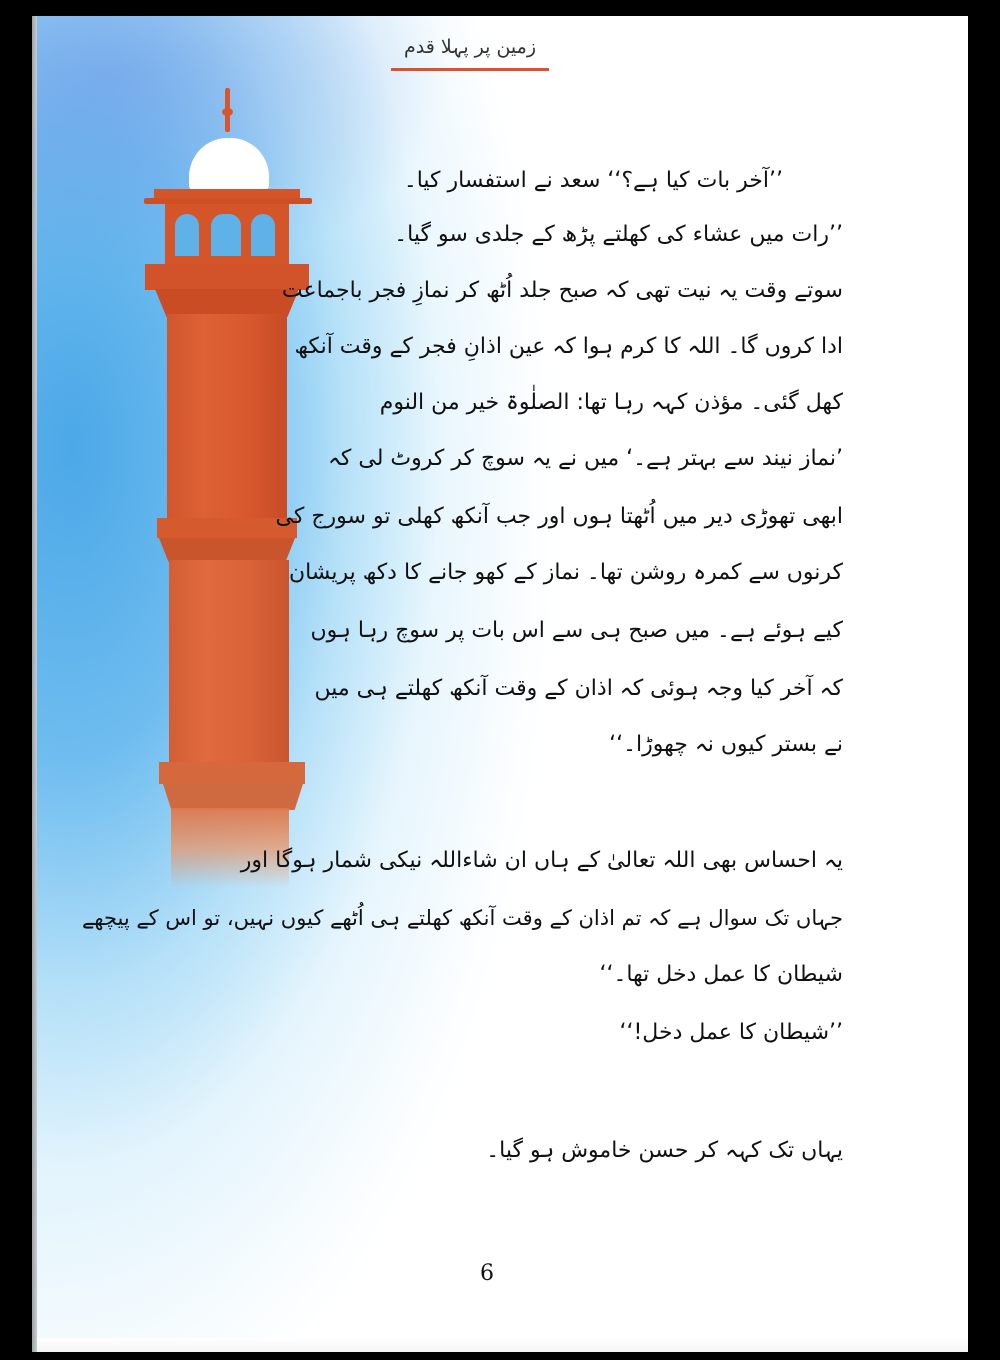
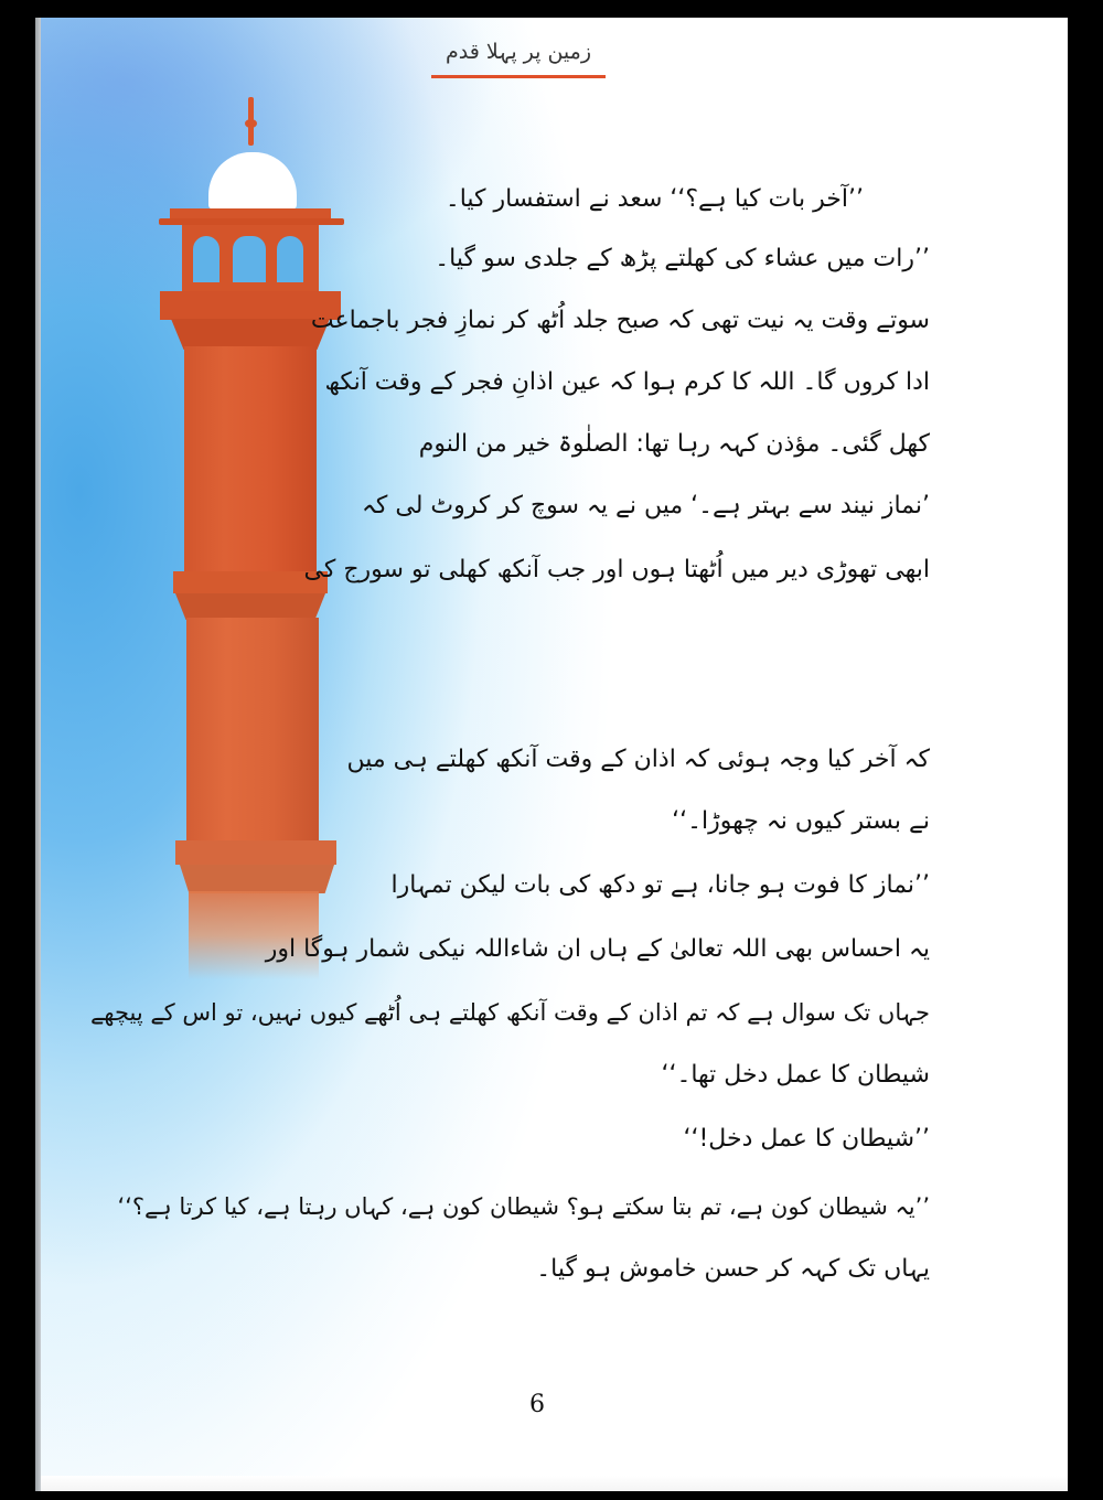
  زمین پر پہلا قدم
  ’’آخر بات کیا ہے؟‘‘ سعد نے استفسار کیا۔
  ’’رات میں عشاء کی کھلتے پڑھ کے جلدی سو گیا۔
  سوتے وقت یہ نیت تھی کہ صبح جلد اُٹھ کر نمازِ فجر باجماعت
  ادا کروں گا۔ اللہ کا کرم ہوا کہ عین اذانِ فجر کے وقت آنکھ
  کھل گئی۔ مؤذن کہہ رہا تھا: الصلٰوۃ خیر من النوم
  ’نماز نیند سے بہتر ہے۔‘ میں نے یہ سوچ کر کروٹ لی کہ
  ابھی تھوڑی دیر میں اُٹھتا ہوں اور جب آنکھ کھلی تو سورج کی
- کرنوں سے کمرہ روشن تھا۔ نماز کے کھو جانے کا دکھ پریشان
- کیے ہوئے ہے۔ میں صبح ہی سے اس بات پر سوچ رہا ہوں
  کہ آخر کیا وجہ ہوئی کہ اذان کے وقت آنکھ کھلتے ہی میں
  نے بستر کیوں نہ چھوڑا۔‘‘
+ ’’نماز کا فوت ہو جانا، ہے تو دکھ کی بات لیکن تمہارا
  یہ احساس بھی اللہ تعالیٰ کے ہاں ان شاءاللہ نیکی شمار ہوگا اور
  جہاں تک سوال ہے کہ تم اذان کے وقت آنکھ کھلتے ہی اُٹھے کیوں نہیں، تو اس کے پیچھے
  شیطان کا عمل دخل تھا۔‘‘
  ’’شیطان کا عمل دخل!‘‘
+ ’’یہ شیطان کون ہے، تم بتا سکتے ہو؟ شیطان کون ہے، کہاں رہتا ہے، کیا کرتا ہے؟‘‘
  یہاں تک کہہ کر حسن خاموش ہو گیا۔
  6
